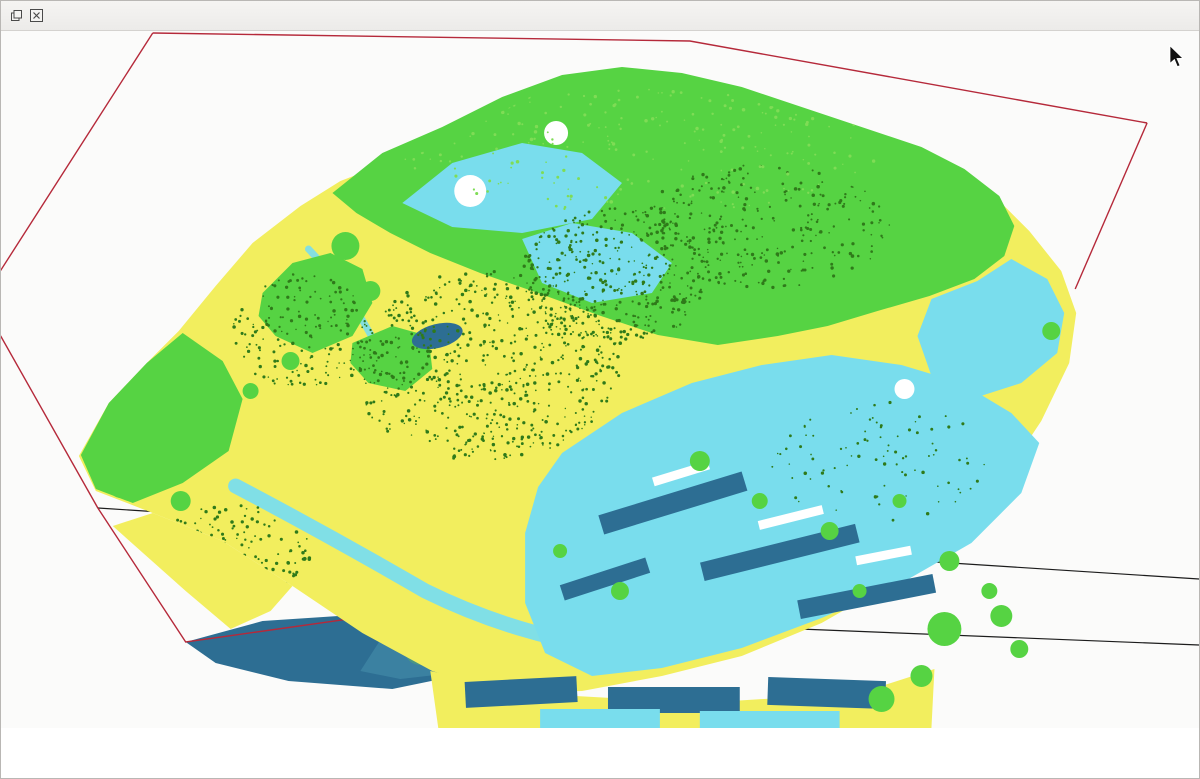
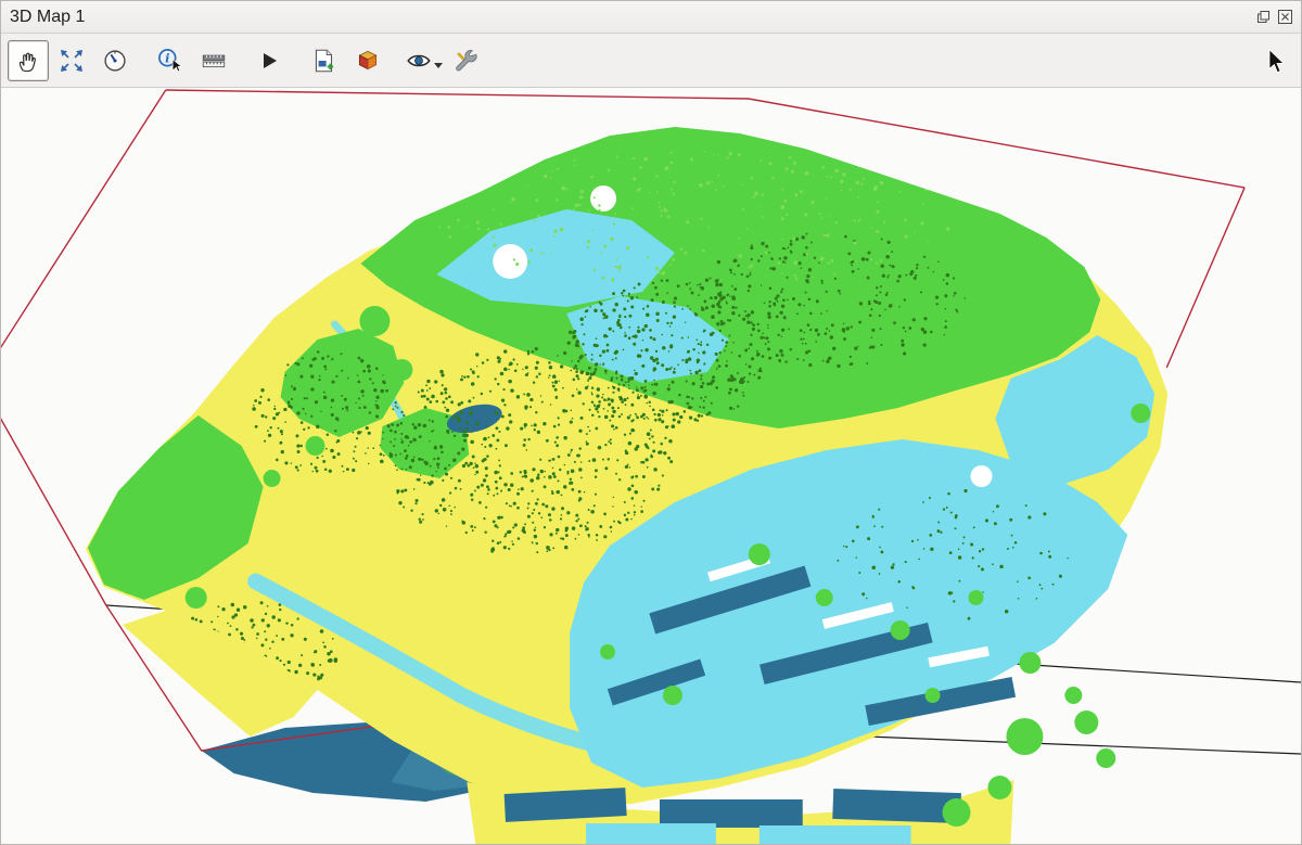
+ 3D Map 1
+ i
